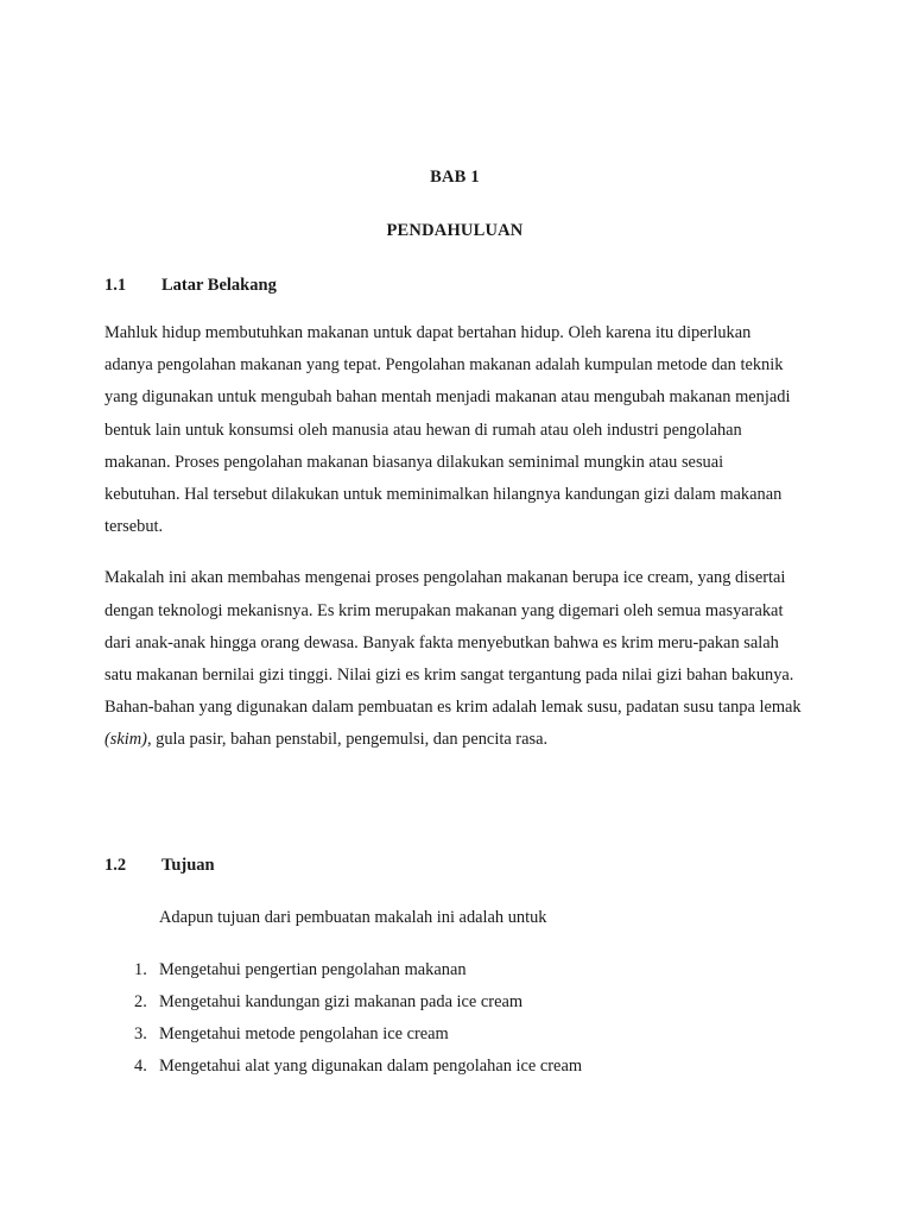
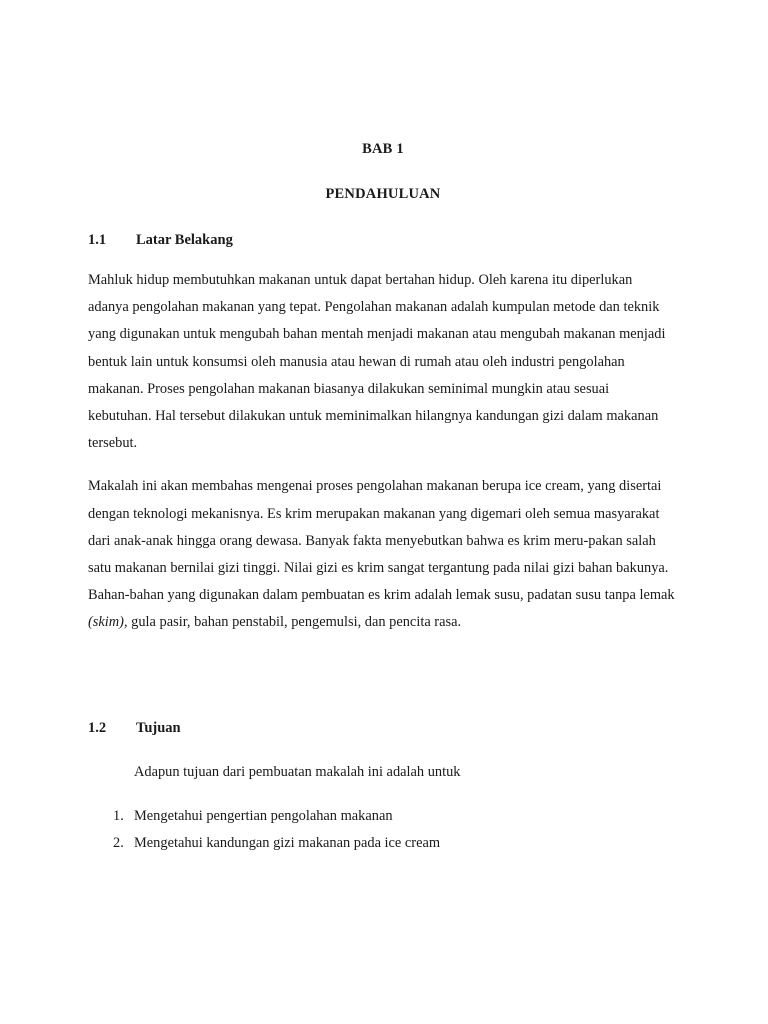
  BAB 1
  PENDAHULUAN
  1.1
  Latar Belakang
  Mahluk hidup membutuhkan makanan untuk dapat bertahan hidup. Oleh karena itu diperlukan adanya pengolahan makanan yang tepat. Pengolahan makanan adalah kumpulan metode dan teknik yang digunakan untuk mengubah bahan mentah menjadi makanan atau mengubah makanan menjadi bentuk lain untuk konsumsi oleh manusia atau hewan di rumah atau oleh industri pengolahan makanan. Proses pengolahan makanan biasanya dilakukan seminimal mungkin atau sesuai kebutuhan. Hal tersebut dilakukan untuk meminimalkan hilangnya kandungan gizi dalam makanan tersebut.
  Makalah ini akan membahas mengenai proses pengolahan makanan berupa ice cream, yang disertai dengan teknologi mekanisnya. Es krim merupakan makanan yang digemari oleh semua masyarakat dari anak-anak hingga orang dewasa. Banyak fakta menyebutkan bahwa es krim meru-pakan salah satu makanan bernilai gizi tinggi. Nilai gizi es krim sangat tergantung pada nilai gizi bahan bakunya. Bahan-bahan yang digunakan dalam pembuatan es krim adalah lemak susu, padatan susu tanpa lemak (skim), gula pasir, bahan penstabil, pengemulsi, dan pencita rasa.
  1.2
  Tujuan
  Adapun tujuan dari pembuatan makalah ini adalah untuk
  1.
  Mengetahui pengertian pengolahan makanan
  2.
  Mengetahui kandungan gizi makanan pada ice cream
- 3.
- Mengetahui metode pengolahan ice cream
- 4.
- Mengetahui alat yang digunakan dalam pengolahan ice cream
